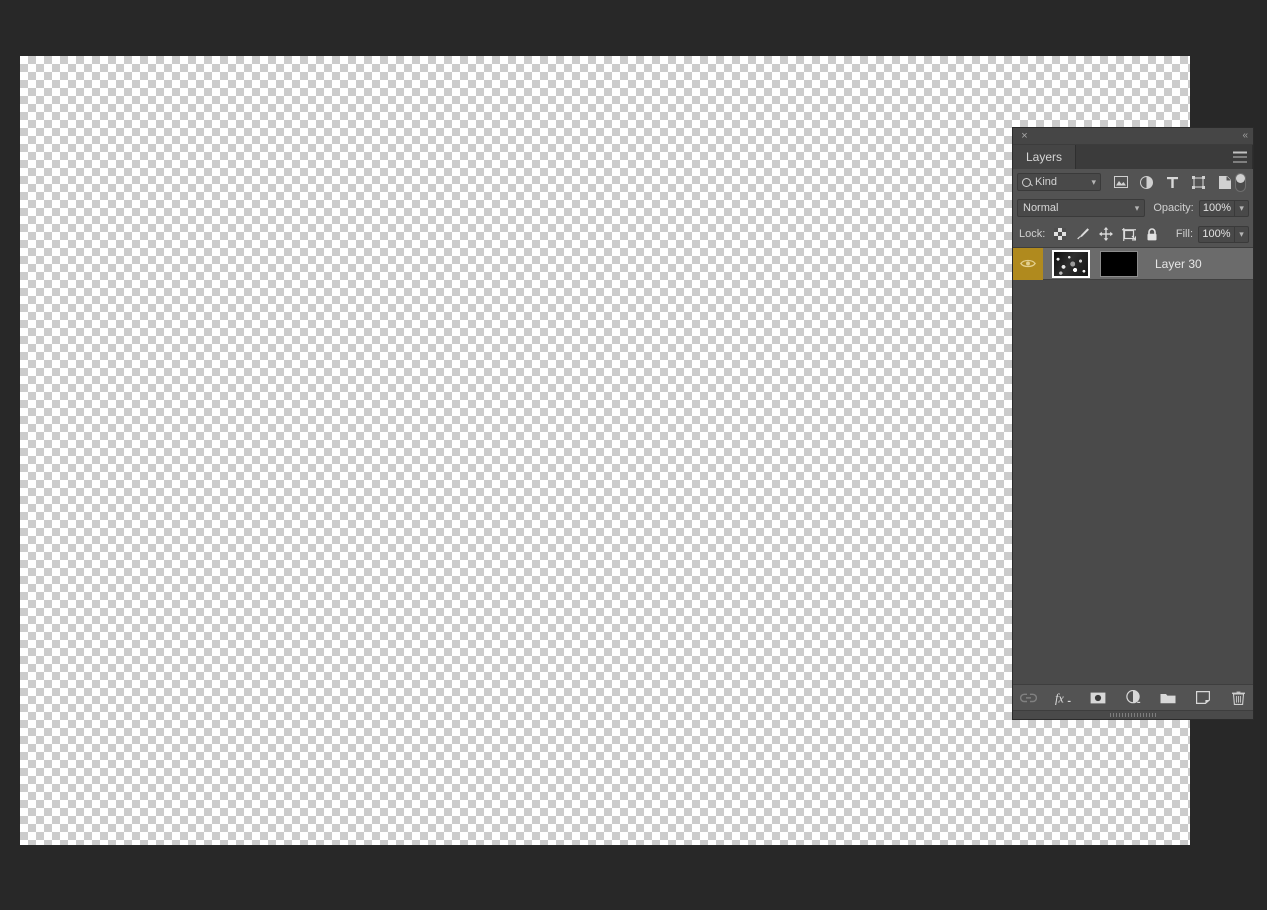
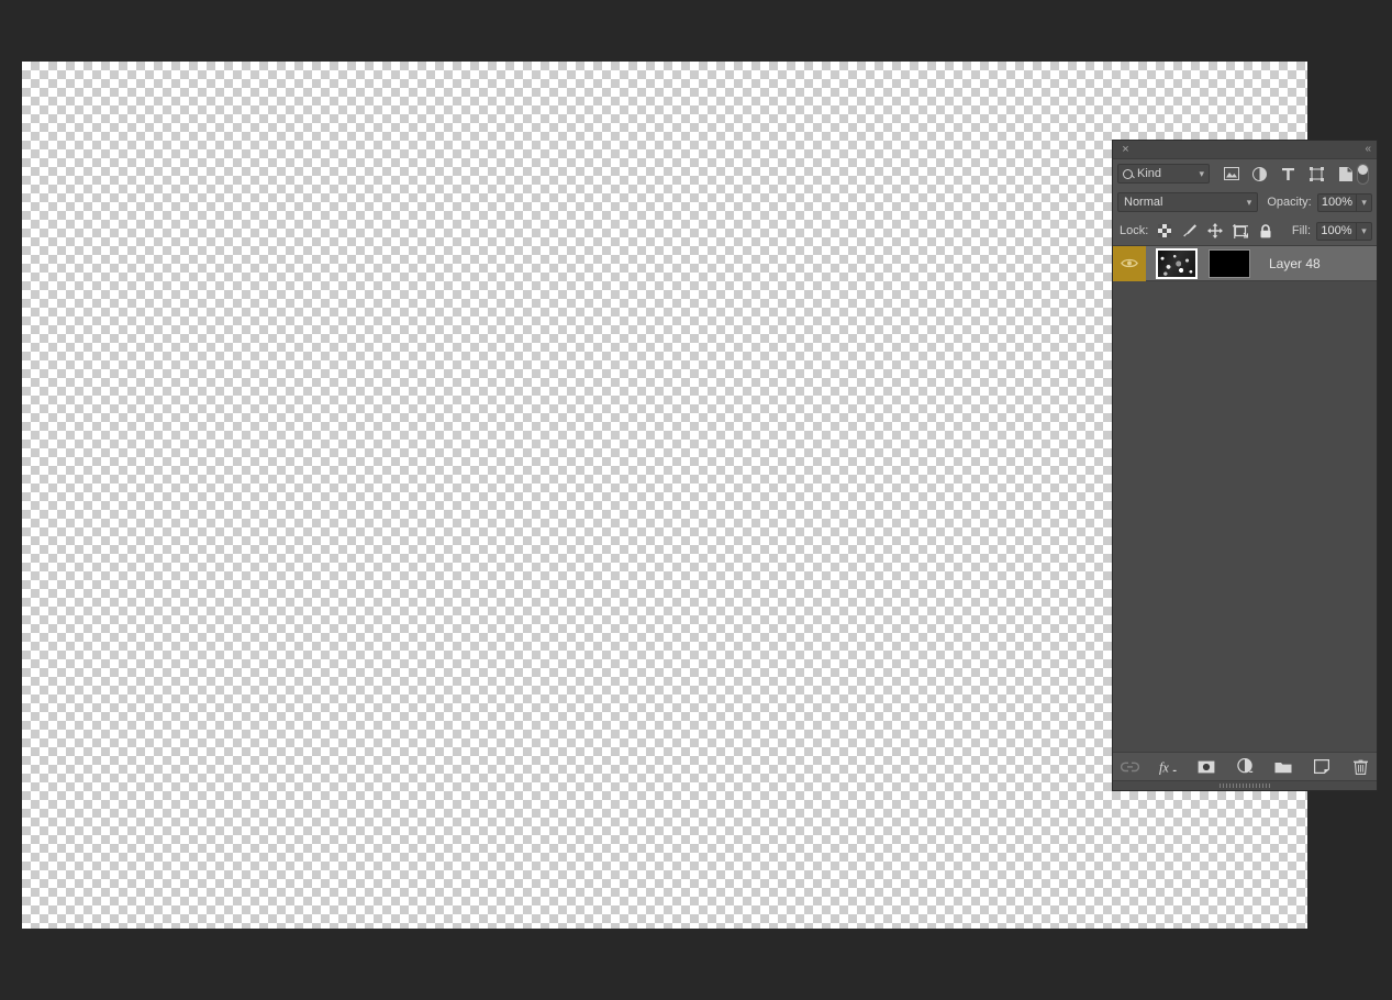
  ×
  «
- Layers
  Kind
  ▾
  Normal
  ▾
  Opacity:
  100%
  ▾
  Lock:
  Fill:
  100%
  ▾
- Layer 30
+ Layer 48
  fx
